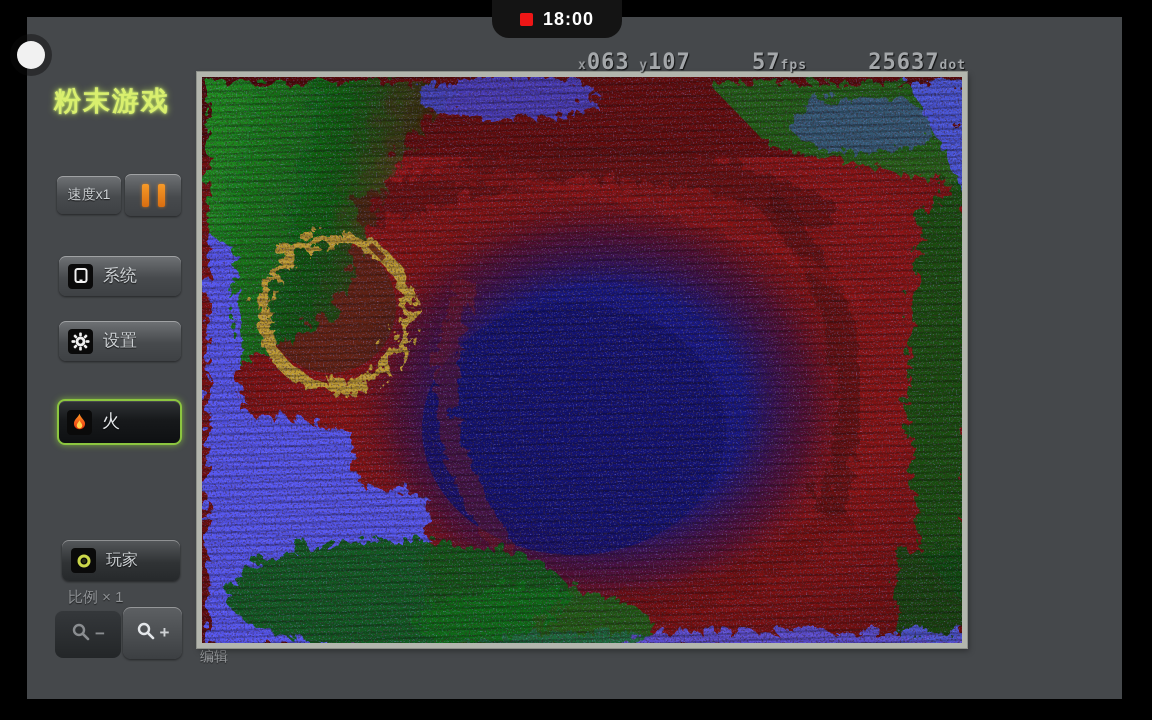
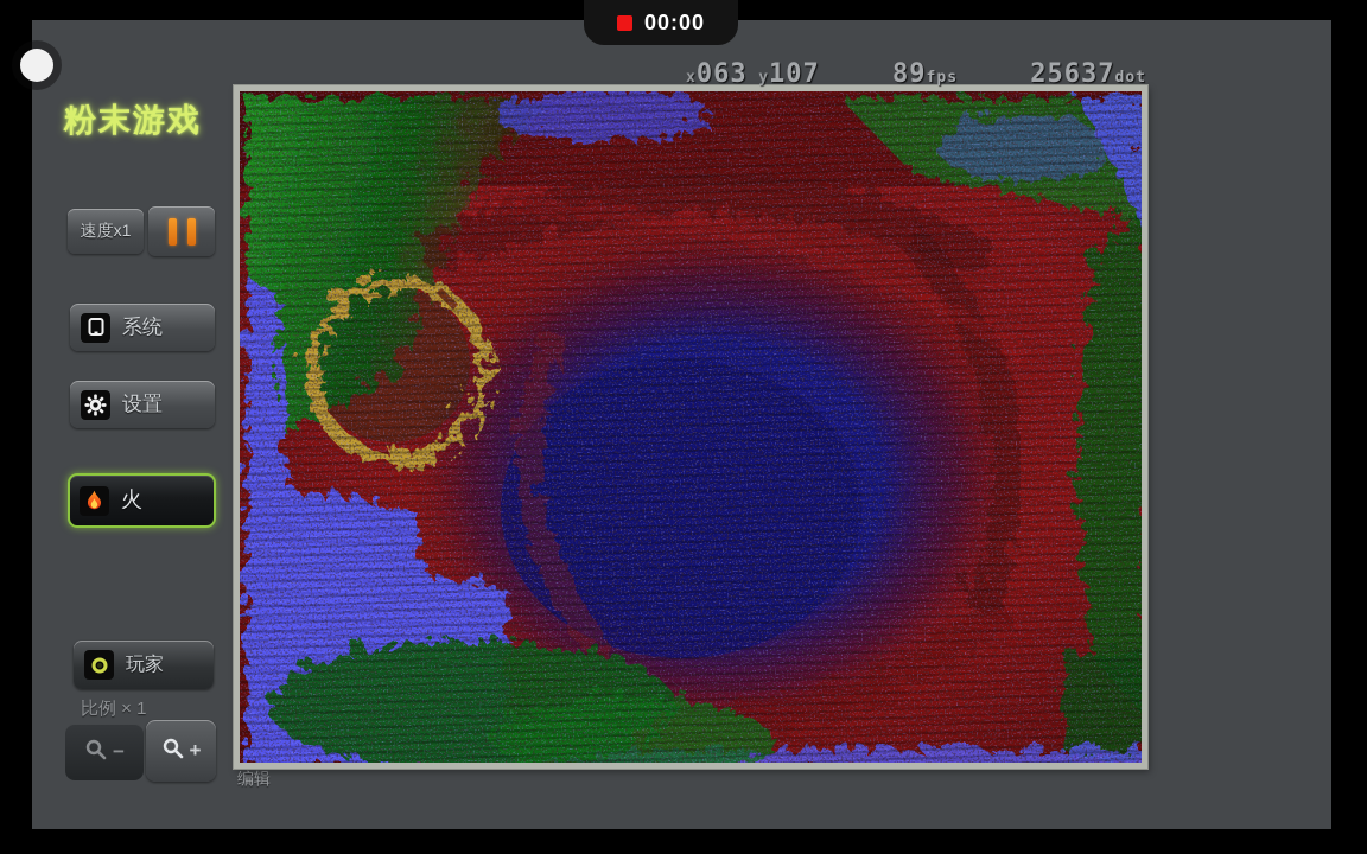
- 18:00
+ 00:00
  粉末游戏
  x063 y107
- 57fps
+ 89fps
  25637dot
  速度x1
  系统
  设置
  火
  玩家
  比例 × 1
  −
  +
  编辑
